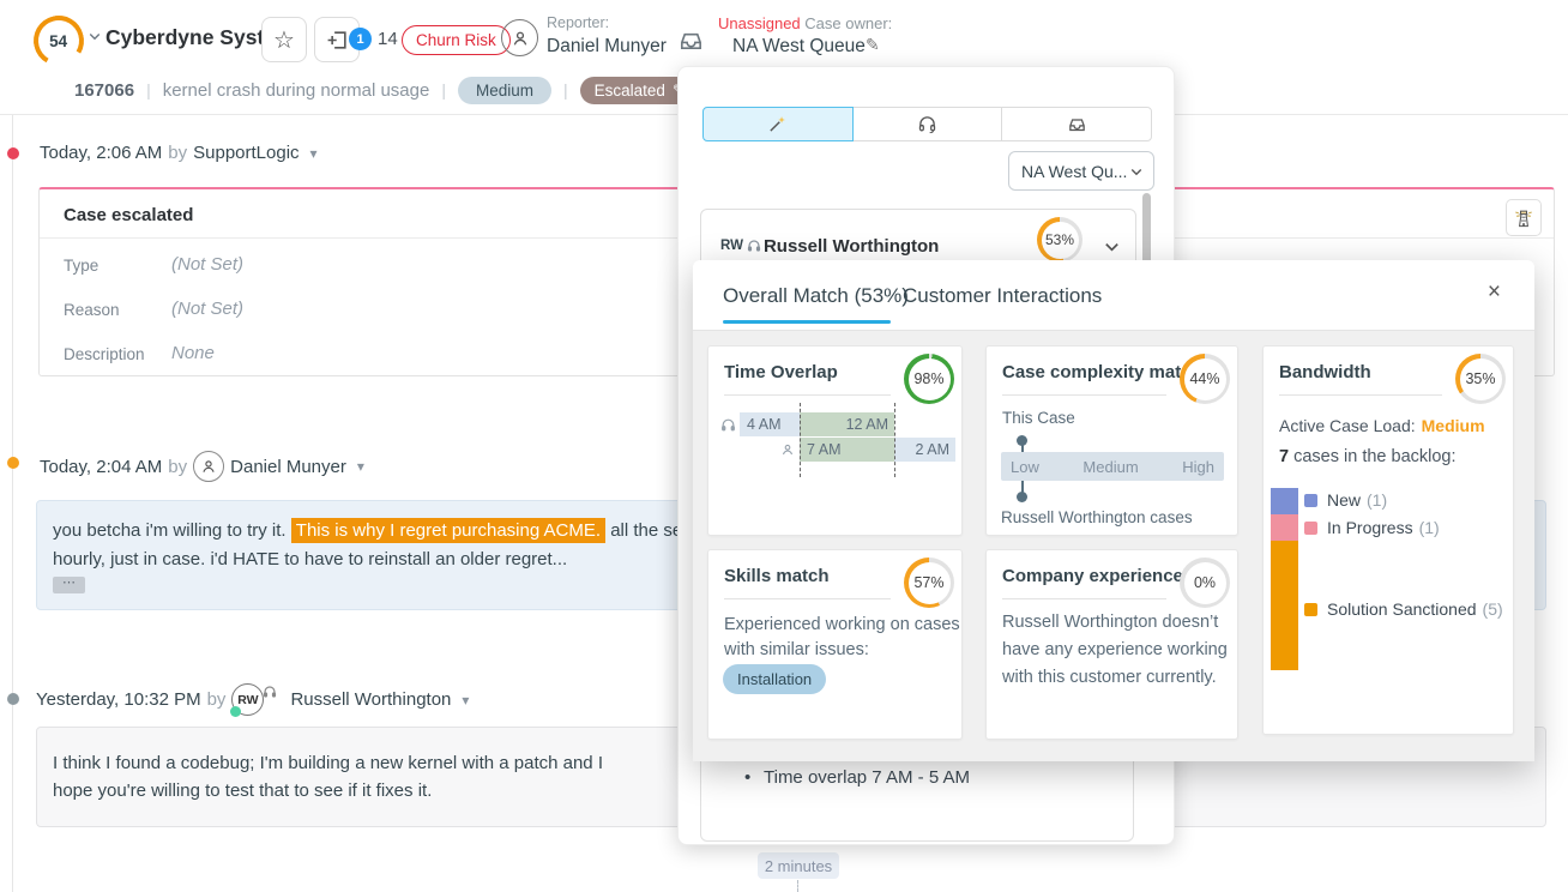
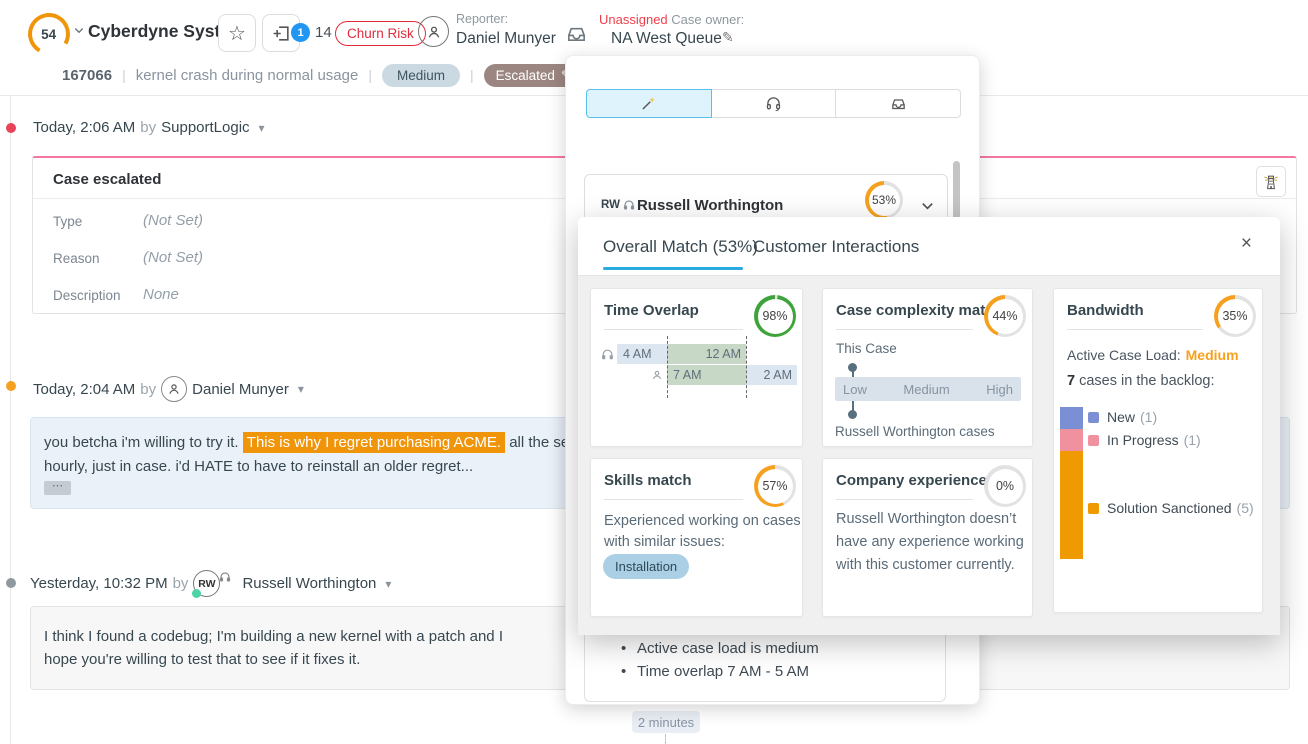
  Cyberdyne Sys
  ☆
  1
  14
  Churn Risk
  Reporter:
  Daniel Munyer
  Unassigned Case owner:
  NA West Queue
  ✎
  167066
  |
  kernel crash during normal usage
  |
  Medium
  |
  Escalated
  Today, 2:06 AM
  by
  SupportLogic
  ▾
  Case escalated
  Type
  (Not Set)
  Reason
  (Not Set)
  Description
  None
  Today, 2:04 AM
  by
  Daniel Munyer
  ▾
  you betcha i'm willing to try it. This is why I regret purchasing ACME. all the s
  hourly, just in case. i'd HATE to have to reinstall an older regret...
  ⋯
  Yesterday, 10:32 PM
  by
  RW
  Russell Worthington
  ▾
  I think I found a codebug; I'm building a new kernel with a patch and I hope you're willing to test that to see if it fixes it.
  2 minutes
- NA West Qu...
  RW
  Russell Worthington
  53%
+ Active case load is medium
  Time overlap 7 AM - 5 AM
  Overall Match (53%)
  Customer Interactions
  ×
  Time Overlap
  98%
  4 AM
  12 AM
  7 AM
  2 AM
  Case complexity mat
  44%
  This Case
  Low
  Medium
  High
  Russell Worthington cases
  Bandwidth
  35%
  Active Case Load: Medium
  7 cases in the backlog:
  New
  (1)
  In Progress
  (1)
  Solution Sanctioned
  (5)
  Skills match
  57%
  Experienced working on cases
  with similar issues:
  Installation
  Company experience
  0%
  Russell Worthington doesn’t
  have any experience working
  with this customer currently.
